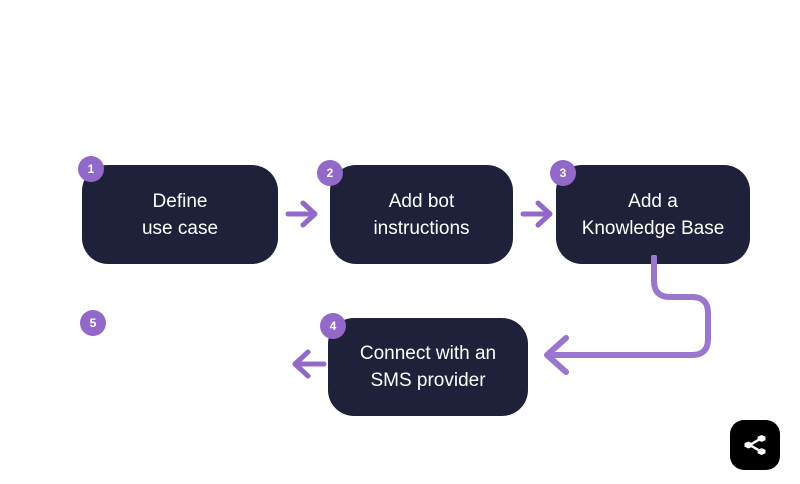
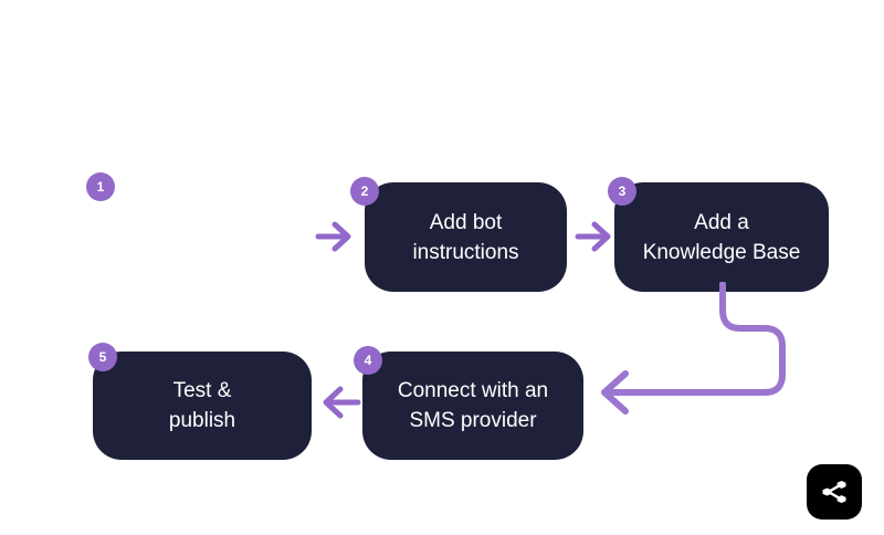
- Define
- use case
  1
  Add bot
  instructions
  2
  Add a
  Knowledge Base
  3
  Connect with an
  SMS provider
  4
+ Test &
+ publish
  5
